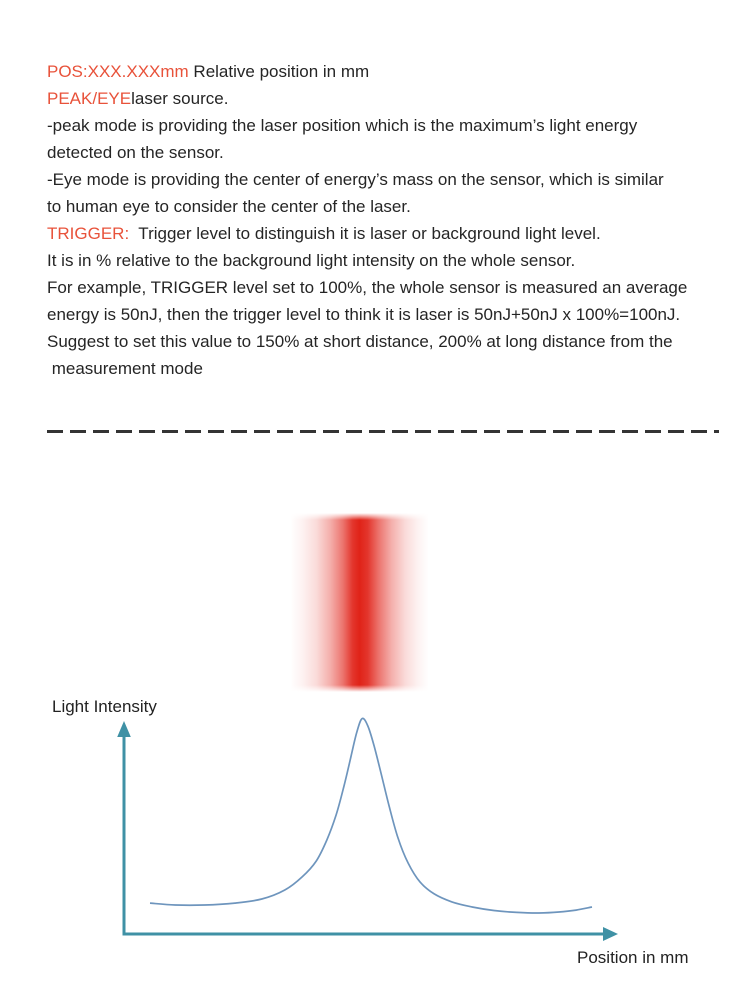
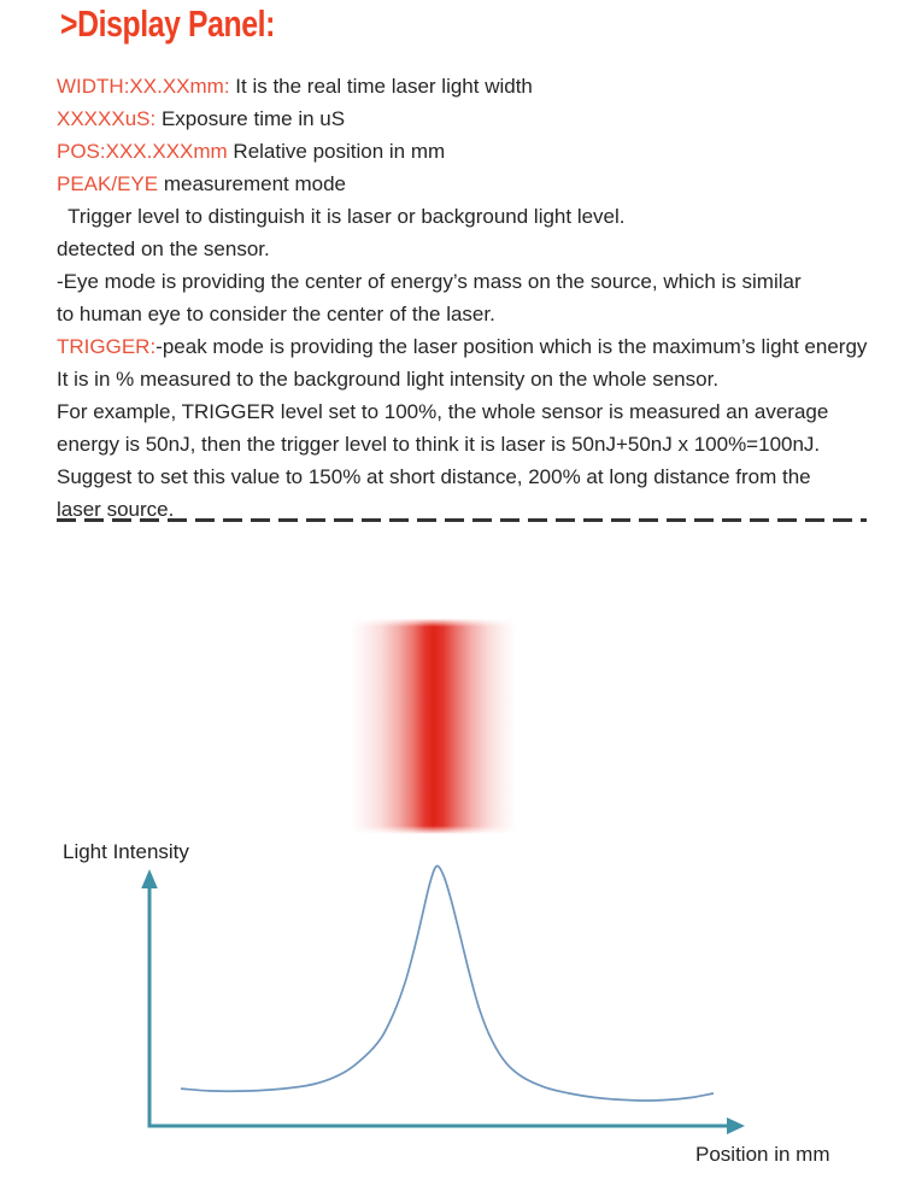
+ >Display Panel:
+ WIDTH:XX.XXmm: It is the real time laser light width
+ XXXXXuS: Exposure time in uS
  POS:XXX.XXXmm Relative position in mm
- PEAK/EYElaser source.
+ PEAK/EYE measurement mode
- -peak mode is providing the laser position which is the maximum’s light energy
+ Trigger level to distinguish it is laser or background light level.
  detected on the sensor.
- -Eye mode is providing the center of energy’s mass on the sensor, which is similar
+ -Eye mode is providing the center of energy’s mass on the source, which is similar
  to human eye to consider the center of the laser.
- TRIGGER: Trigger level to distinguish it is laser or background light level.
+ TRIGGER:-peak mode is providing the laser position which is the maximum’s light energy
- It is in % relative to the background light intensity on the whole sensor.
+ It is in % measured to the background light intensity on the whole sensor.
  For example, TRIGGER level set to 100%, the whole sensor is measured an average
  energy is 50nJ, then the trigger level to think it is laser is 50nJ+50nJ x 100%=100nJ.
  Suggest to set this value to 150% at short distance, 200% at long distance from the
- measurement mode
+ laser source.
  Light Intensity
  Position in mm
